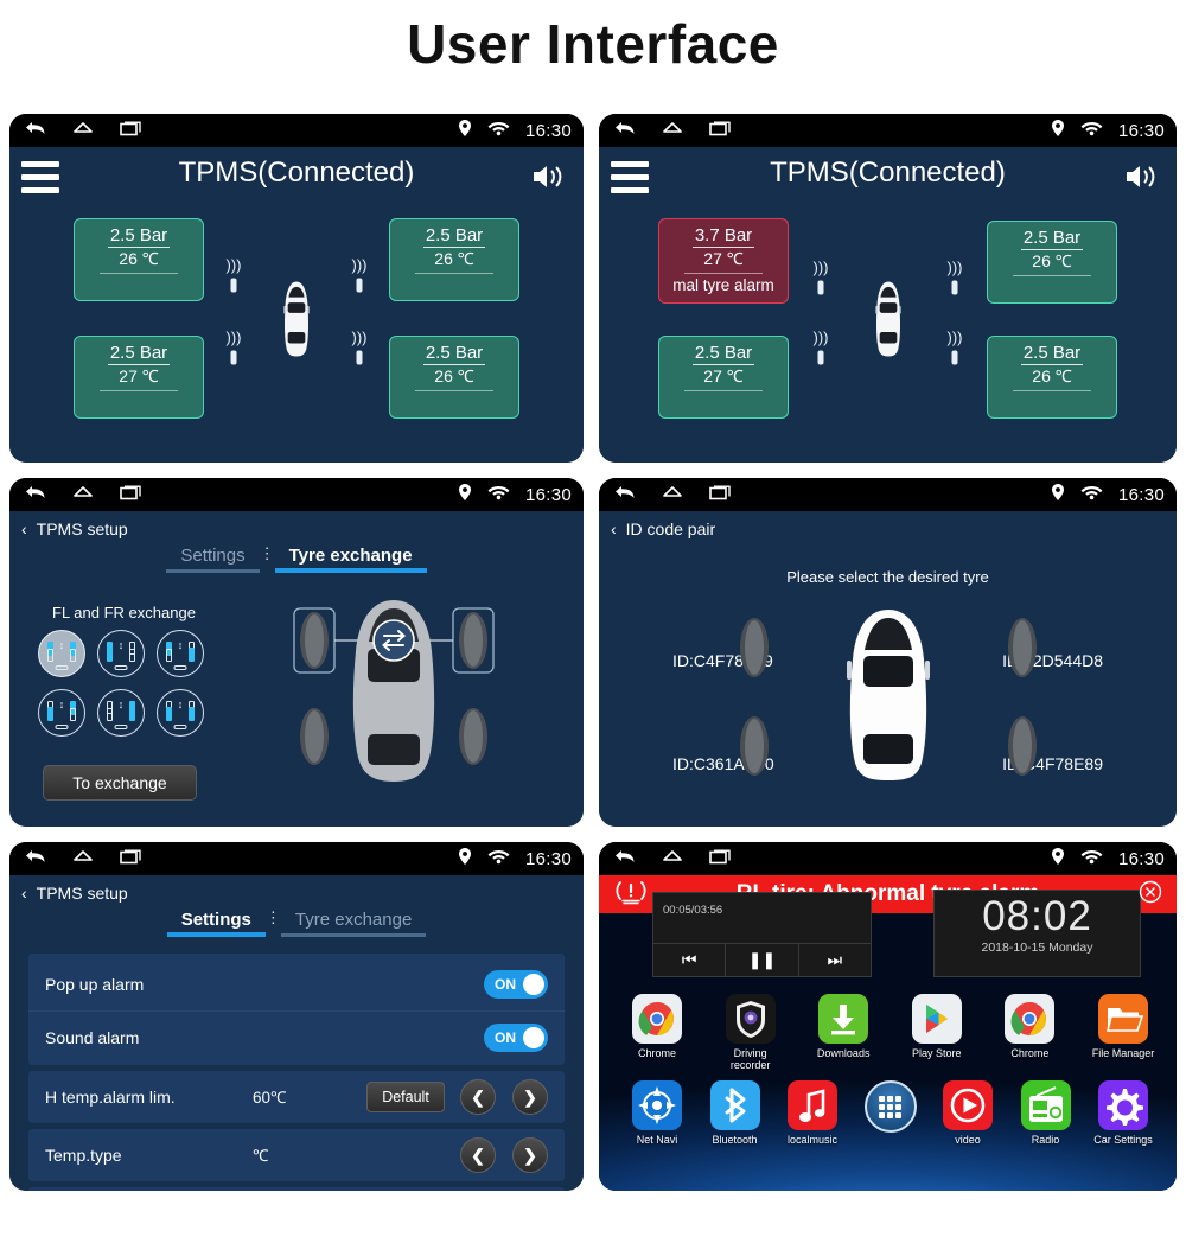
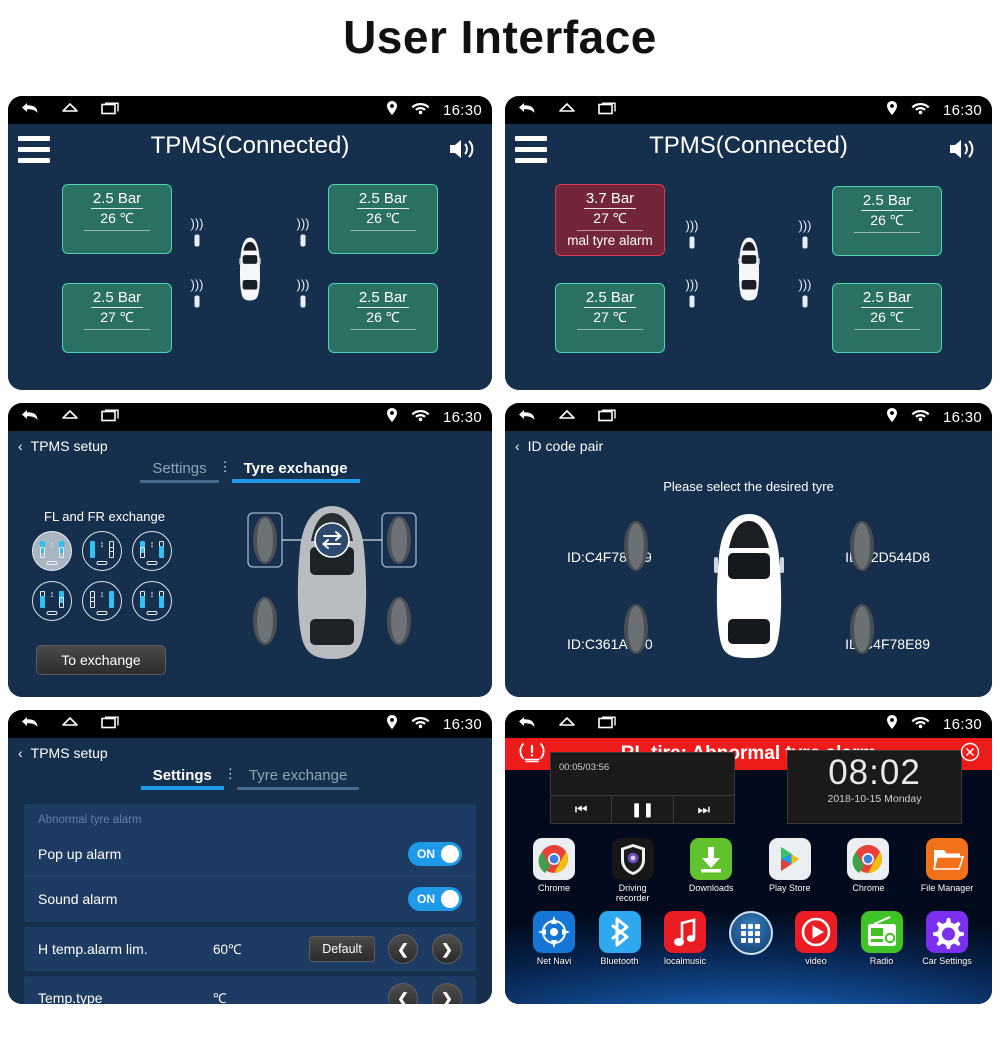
  User Interface
  16:30
  TPMS(Connected)
  2.5 Bar
  26 ℃
  2.5 Bar
  26 ℃
  2.5 Bar
  27 ℃
  2.5 Bar
  26 ℃
  )))
  )))
  )))
  )))
  16:30
  TPMS(Connected)
  3.7 Bar
  27 ℃
  mal tyre alarm
  2.5 Bar
  26 ℃
  2.5 Bar
  27 ℃
  2.5 Bar
  26 ℃
  )))
  )))
  )))
  )))
  16:30
  ‹
  TPMS setup
  Settings
  ⋮
  Tyre exchange
  FL and FR exchange
  ↕
  ↕
  ↕
  ↕
  ↕
  ↕
  To exchange
  16:30
  ‹
  ID code pair
  Please select the desired tyre
  ID:C4F789
  I2D544D8
  ID:C361A0
  I4F78E89
  16:30
  ‹
  TPMS setup
  Settings
  ⋮
  Tyre exchange
+ Abnormal tyre alarm
  Pop up alarm
  ON
  Sound alarm
  ON
  H temp.alarm lim.
  60℃
  Default
  ❮
  ❯
  Temp.type
  ℃
  ❮
  ❯
  16:30
  00:05/03:56
  ⏮
  ❚❚
  ⏭
  08:02
  2018-10-15 Monday
  Chrome
  Driving recorder
  Downloads
  Play Store
  Chrome
  File Manager
  Net Navi
  Bluetooth
  localmusic
  video
  Radio
  Car Settings
